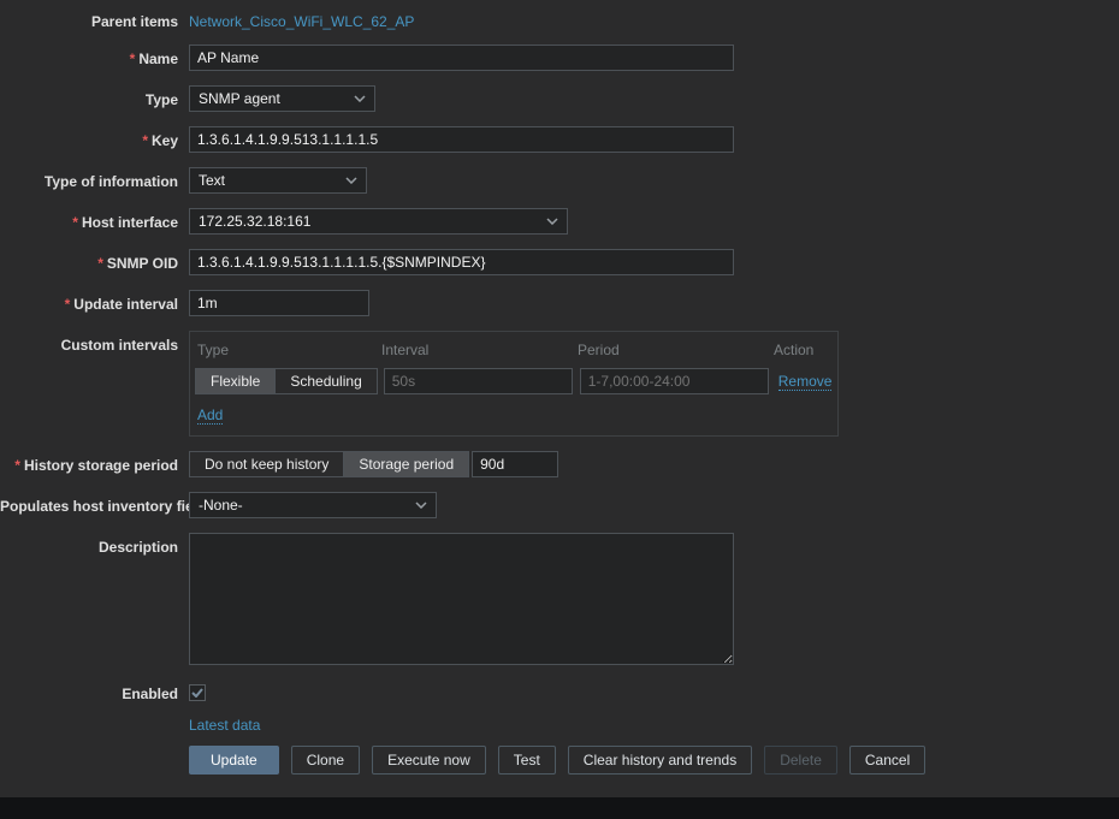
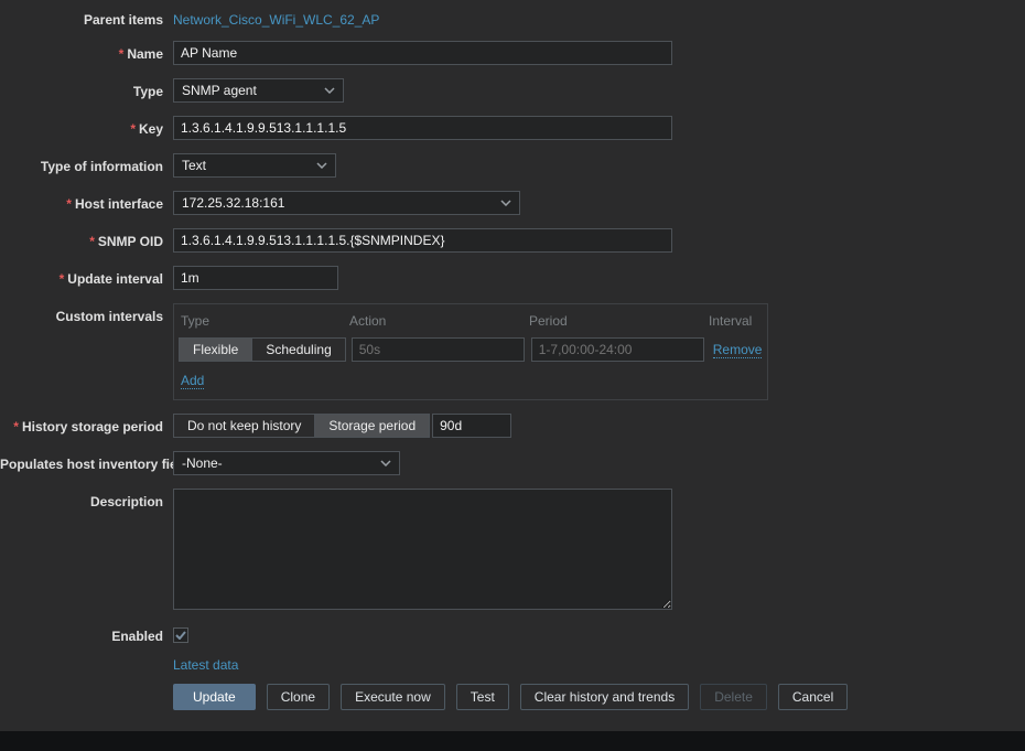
  Parent items
  Network_Cisco_WiFi_WLC_62_AP
  * Name
  AP Name
  Type
  SNMP agent
  * Key
  1.3.6.1.4.1.9.9.513.1.1.1.1.5
  Type of information
  Text
  * Host interface
  172.25.32.18:161
  * SNMP OID
  1.3.6.1.4.1.9.9.513.1.1.1.1.5.{$SNMPINDEX}
  * Update interval
  1m
  Custom intervals
  Type
- Interval
+ Action
  Period
- Action
+ Interval
  Flexible
  Scheduling
  50s
  1-7,00:00-24:00
  Remove
  Add
  * History storage period
  Do not keep history
  Storage period
  90d
  Populates host inventory fi
  -None-
  Description
  Enabled
  Latest data
  Update
  Clone
  Execute now
  Test
  Clear history and trends
  Delete
  Cancel
